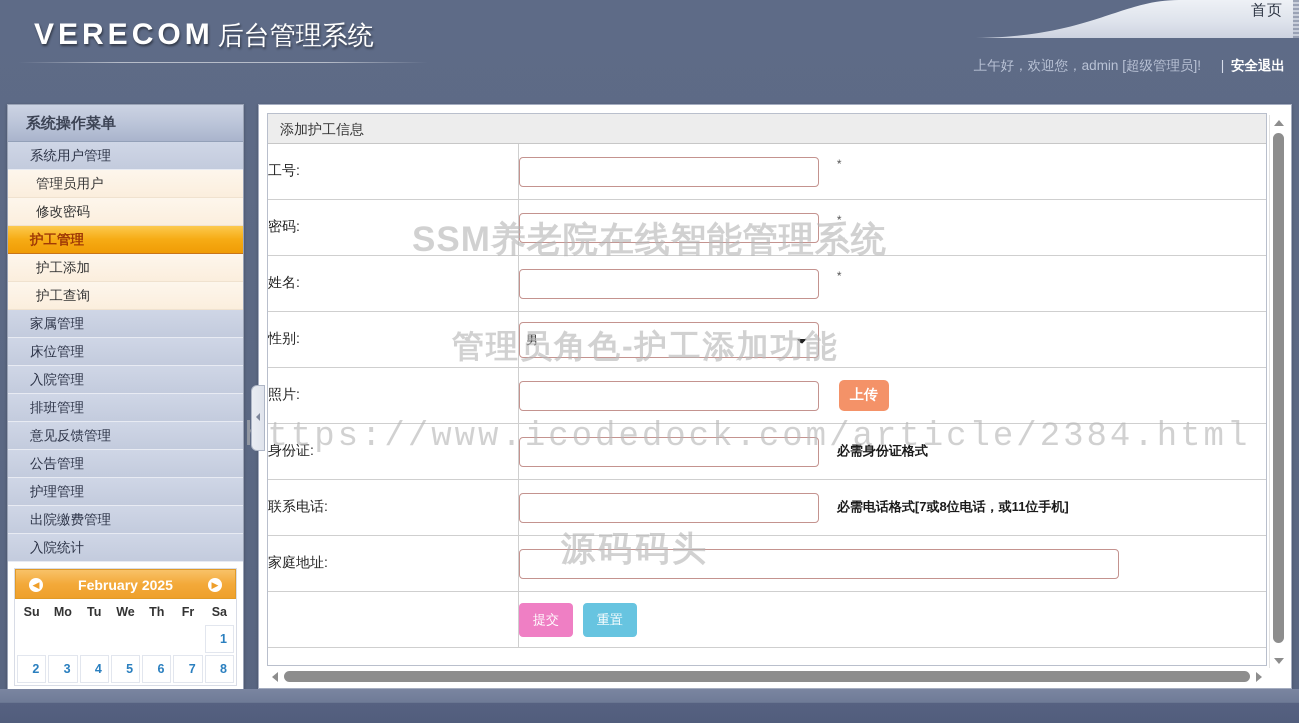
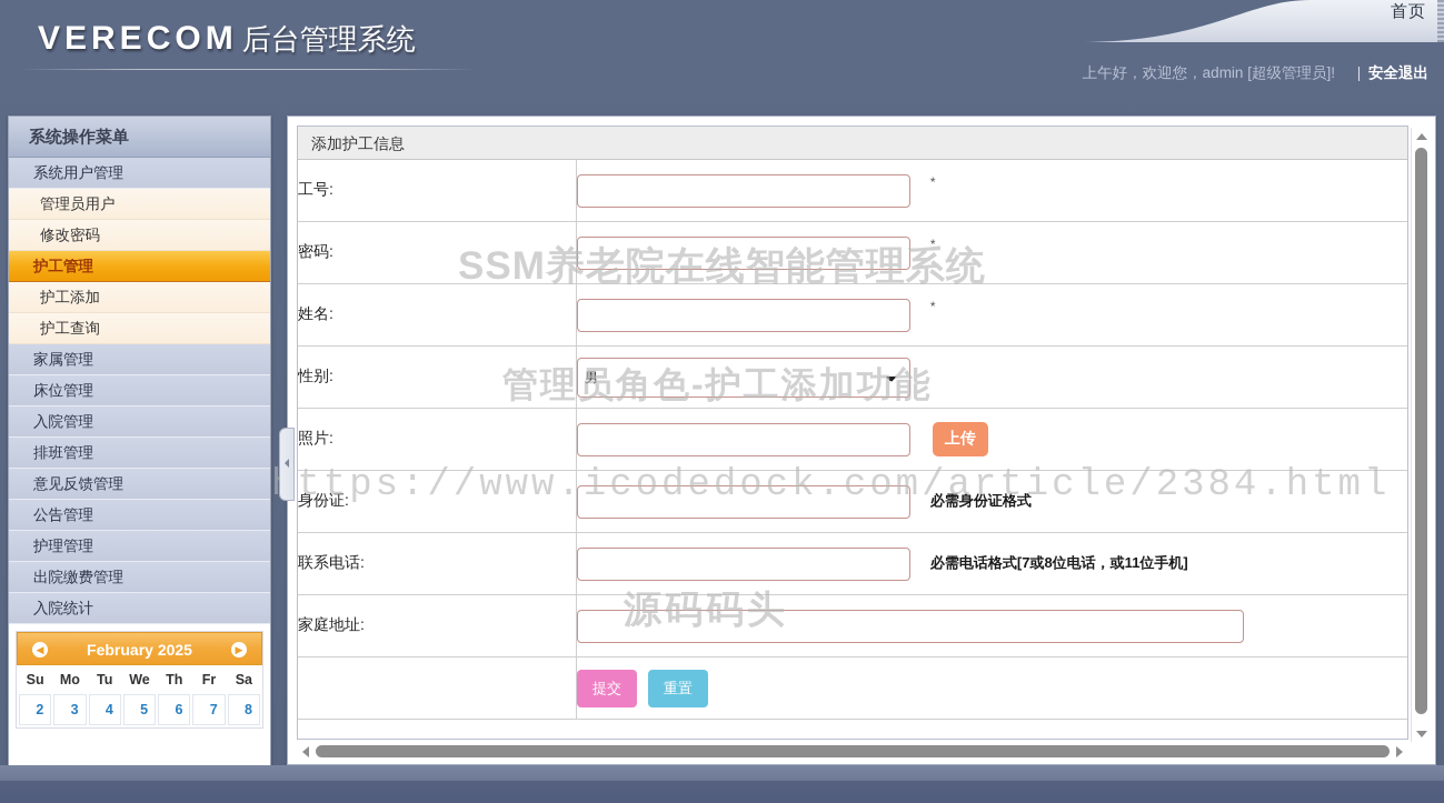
  首页
  VERECOM 后台管理系统
  上午好，欢迎您，admin [超级管理员]! | 安全退出
  系统操作菜单
  系统用户管理
  管理员用户
  修改密码
  护工管理
  护工添加
  护工查询
  家属管理
  床位管理
  入院管理
  排班管理
  意见反馈管理
  公告管理
  护理管理
  出院缴费管理
  入院统计
  ◀
  February 2025
  ▶
  Su	Mo	Tu	We	Th	Fr	Sa
- 						1
  2	3	4	5	6	7	8
  添加护工信息
  工号:	*
  密码:	*
  姓名:	*
  性别:	男
  照片:	上传
  身份证:	必需身份证格式
  联系电话:	必需电话格式[7或8位电话，或11位手机]
  家庭地址:
  	提交 重置
  SSM养老院在线智能管理系统
  管理员角色-护工添加功能
  ttps://www.icodedock.com/article/2384.html
  源码码头
